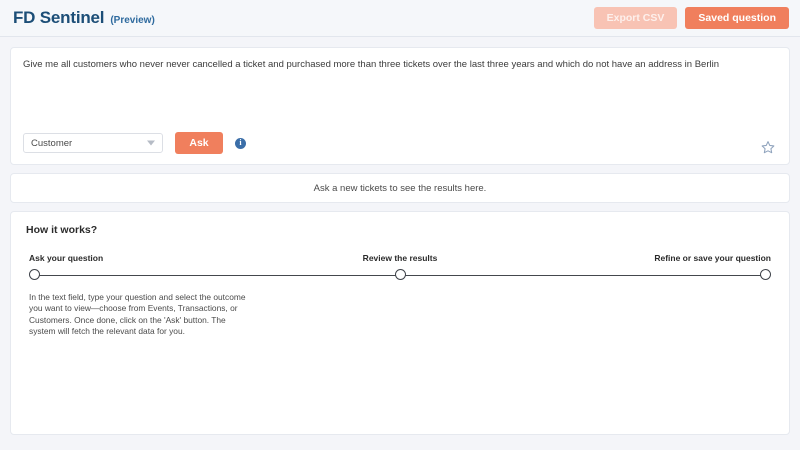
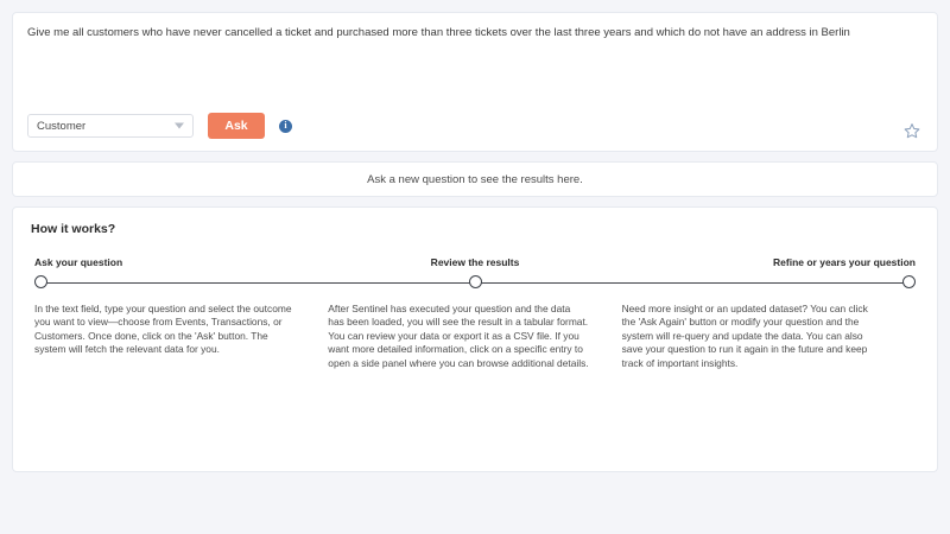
- FD Sentinel
- (Preview)
- Export CSV
- Saved question
- Give me all customers who never never cancelled a ticket and purchased more than three tickets over the last three years and which do not have an address in Berlin
+ Give me all customers who have never cancelled a ticket and purchased more than three tickets over the last three years and which do not have an address in Berlin
  Customer
  Ask
  i
- Ask a new tickets to see the results here.
+ Ask a new question to see the results here.
  How it works?
  Ask your question
  Review the results
- Refine or save your question
+ Refine or years your question
  In the text field, type your question and select the outcome you want to view—choose from Events, Transactions, or Customers. Once done, click on the 'Ask' button. The system will fetch the relevant data for you.
+ After Sentinel has executed your question and the data has been loaded, you will see the result in a tabular format. You can review your data or export it as a CSV file. If you want more detailed information, click on a specific entry to open a side panel where you can browse additional details.
+ Need more insight or an updated dataset? You can click the 'Ask Again' button or modify your question and the system will re-query and update the data. You can also save your question to run it again in the future and keep track of important insights.
